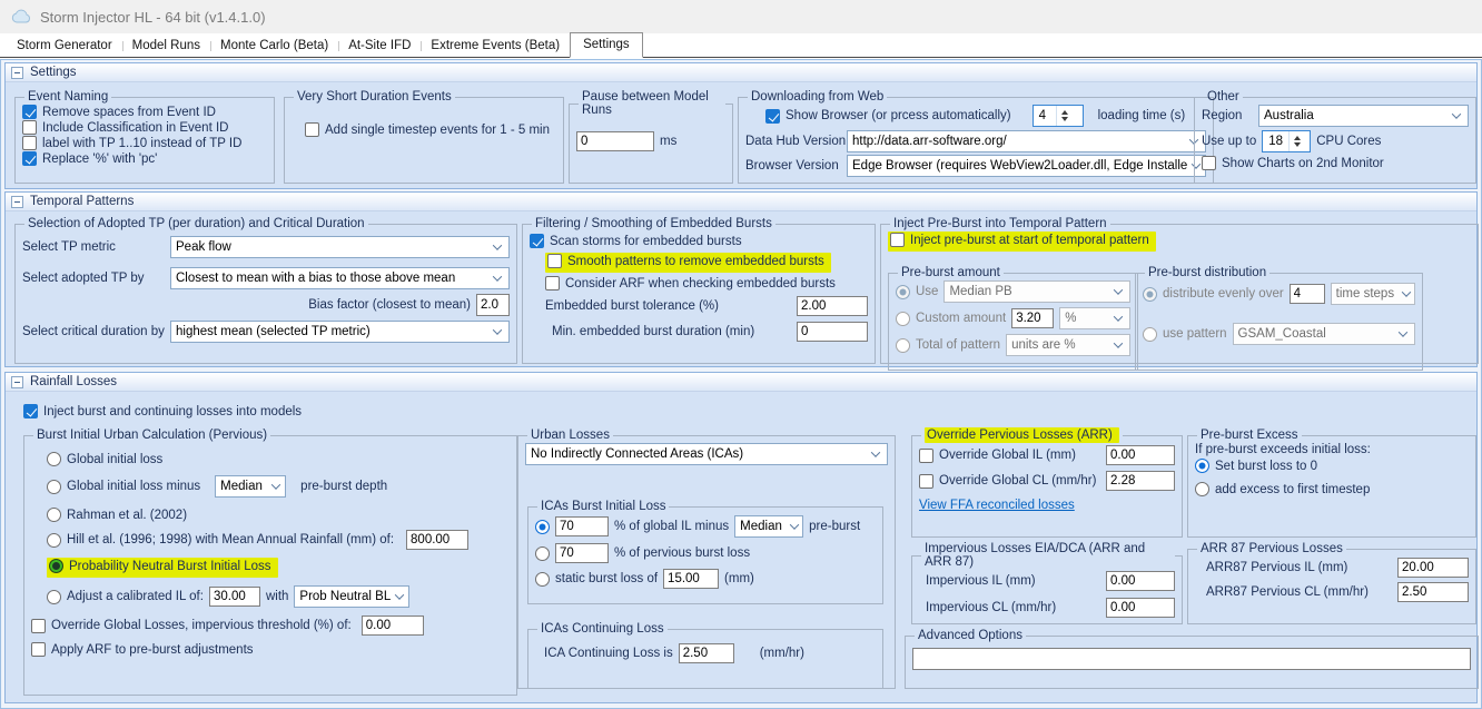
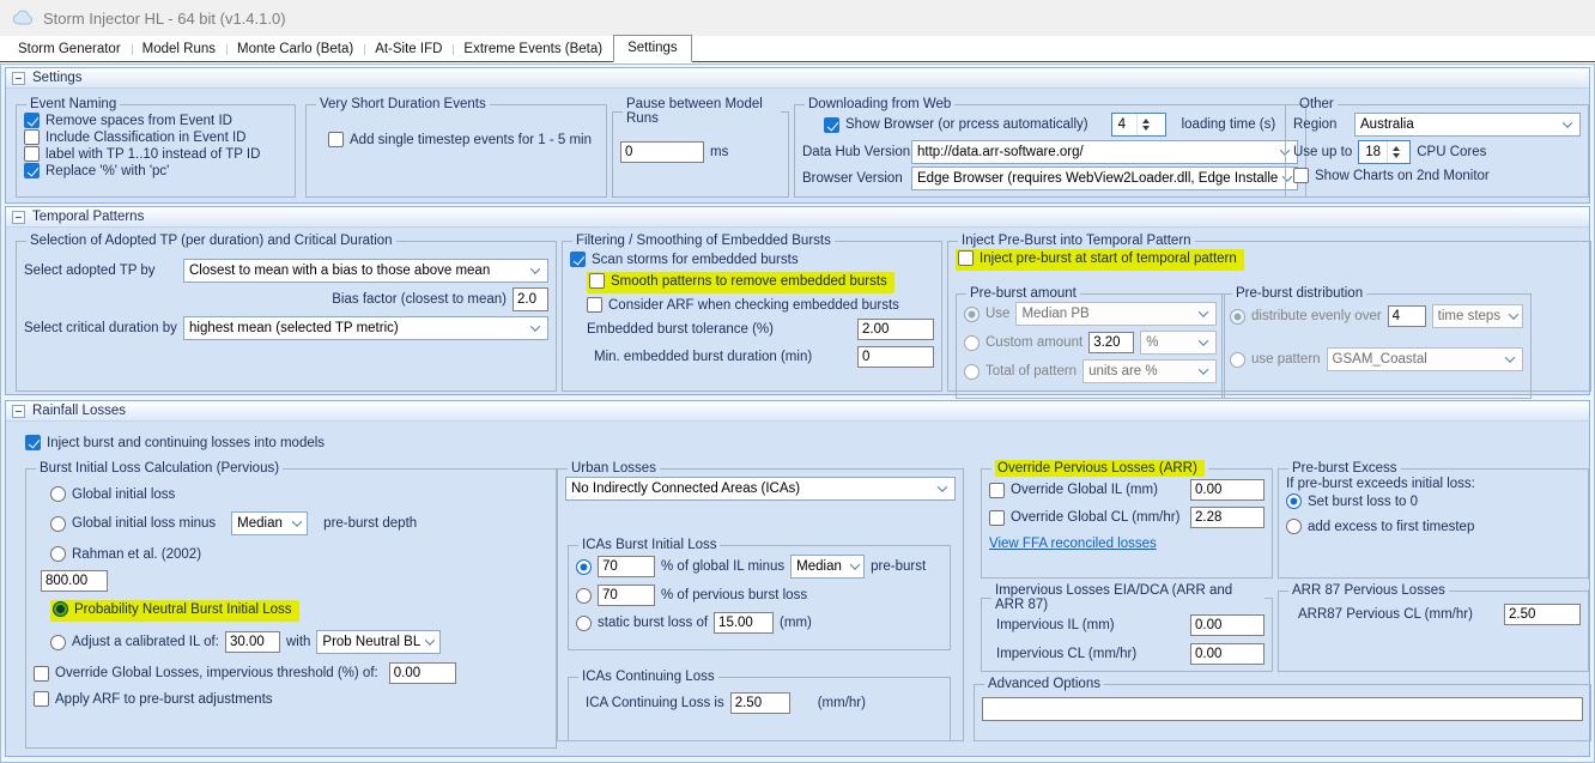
  Storm Injector HL - 64 bit (v1.4.1.0)
  Storm Generator
  Model Runs
  Monte Carlo (Beta)
  At-Site IFD
  Extreme Events (Beta)
  Settings
  Settings
  Event Naming
  Remove spaces from Event ID
  Include Classification in Event ID
  label with TP 1..10 instead of TP ID
  Replace '%' with 'pc'
  Very Short Duration Events
  Add single timestep events for 1 - 5 min
  Pause between Model Runs
  0
  ms
  Downloading from Web
  Show Browser (or prcess automatically)
  4
  loading time (s)
  Data Hub Version
  http://data.arr-software.org/
  Browser Version
  Edge Browser (requires WebView2Loader.dll, Edge Installe
  Other
  Region
  Australia
  Use up to
  18
  CPU Cores
  Show Charts on 2nd Monitor
  Temporal Patterns
  Selection of Adopted TP (per duration) and Critical Duration
- Select TP metric
- Peak flow
  Select adopted TP by
  Closest to mean with a bias to those above mean
  Bias factor (closest to mean)
  2.0
  Select critical duration by
  highest mean (selected TP metric)
  Filtering / Smoothing of Embedded Bursts
  Scan storms for embedded bursts
  Smooth patterns to remove embedded bursts
  Consider ARF when checking embedded bursts
  Embedded burst tolerance (%)
  2.00
  Min. embedded burst duration (min)
  0
  Inject Pre-Burst into Temporal Pattern
  Inject pre-burst at start of temporal pattern
  Pre-burst amount
  Use
  Median PB
  Custom amount
  3.20
  %
  Total of pattern
  units are %
  Pre-burst distribution
  distribute evenly over
  4
  time steps
  use pattern
  GSAM_Coastal
  Rainfall Losses
  Inject burst and continuing losses into models
- Burst Initial Urban Calculation (Pervious)
+ Burst Initial Loss Calculation (Pervious)
  Global initial loss
  Global initial loss minus
  Median
  pre-burst depth
  Rahman et al. (2002)
- Hill et al. (1996; 1998) with Mean Annual Rainfall (mm) of:
  800.00
  Probability Neutral Burst Initial Loss
  Adjust a calibrated IL of:
  30.00
  with
  Prob Neutral BL
  Override Global Losses, impervious threshold (%) of:
  0.00
  Apply ARF to pre-burst adjustments
  Urban Losses
  No Indirectly Connected Areas (ICAs)
  ICAs Burst Initial Loss
  70
  % of global IL minus
  Median
  pre-burst
  70
  % of pervious burst loss
  static burst loss of
  15.00
  (mm)
  ICAs Continuing Loss
  ICA Continuing Loss is
  2.50
  (mm/hr)
  Override Pervious Losses (ARR)
  Override Global IL (mm)
  0.00
  Override Global CL (mm/hr)
  2.28
  View FFA reconciled losses
  Impervious Losses EIA/DCA (ARR and ARR 87)
  Impervious IL (mm)
  0.00
  Impervious CL (mm/hr)
  0.00
  Pre-burst Excess
  If pre-burst exceeds initial loss:
  Set burst loss to 0
  add excess to first timestep
  ARR 87 Pervious Losses
- ARR87 Pervious IL (mm)
- 20.00
  ARR87 Pervious CL (mm/hr)
  2.50
  Advanced Options
